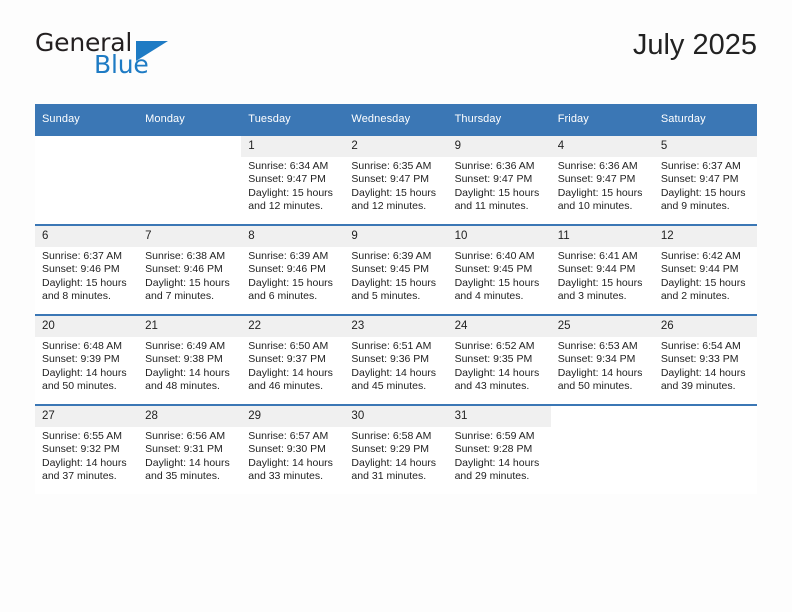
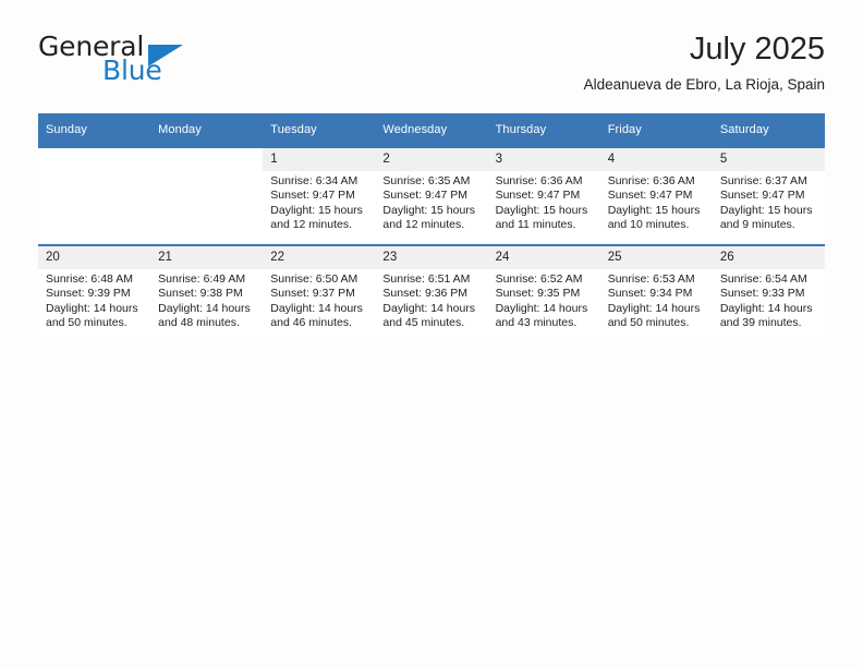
  General
  Blue
  July 2025
+ Aldeanueva de Ebro, La Rioja, Spain
  Sunday	Monday	Tuesday	Wednesday	Thursday	Friday	Saturday
- 		1Sunrise: 6:34 AMSunset: 9:47 PMDaylight: 15 hoursand 12 minutes.	2Sunrise: 6:35 AMSunset: 9:47 PMDaylight: 15 hoursand 12 minutes.	9Sunrise: 6:36 AMSunset: 9:47 PMDaylight: 15 hoursand 11 minutes.	4Sunrise: 6:36 AMSunset: 9:47 PMDaylight: 15 hoursand 10 minutes.	5Sunrise: 6:37 AMSunset: 9:47 PMDaylight: 15 hoursand 9 minutes.
+ 		1Sunrise: 6:34 AMSunset: 9:47 PMDaylight: 15 hoursand 12 minutes.	2Sunrise: 6:35 AMSunset: 9:47 PMDaylight: 15 hoursand 12 minutes.	3Sunrise: 6:36 AMSunset: 9:47 PMDaylight: 15 hoursand 11 minutes.	4Sunrise: 6:36 AMSunset: 9:47 PMDaylight: 15 hoursand 10 minutes.	5Sunrise: 6:37 AMSunset: 9:47 PMDaylight: 15 hoursand 9 minutes.
- 6Sunrise: 6:37 AMSunset: 9:46 PMDaylight: 15 hoursand 8 minutes.	7Sunrise: 6:38 AMSunset: 9:46 PMDaylight: 15 hoursand 7 minutes.	8Sunrise: 6:39 AMSunset: 9:46 PMDaylight: 15 hoursand 6 minutes.	9Sunrise: 6:39 AMSunset: 9:45 PMDaylight: 15 hoursand 5 minutes.	10Sunrise: 6:40 AMSunset: 9:45 PMDaylight: 15 hoursand 4 minutes.	11Sunrise: 6:41 AMSunset: 9:44 PMDaylight: 15 hoursand 3 minutes.	12Sunrise: 6:42 AMSunset: 9:44 PMDaylight: 15 hoursand 2 minutes.
  20Sunrise: 6:48 AMSunset: 9:39 PMDaylight: 14 hoursand 50 minutes.	21Sunrise: 6:49 AMSunset: 9:38 PMDaylight: 14 hoursand 48 minutes.	22Sunrise: 6:50 AMSunset: 9:37 PMDaylight: 14 hoursand 46 minutes.	23Sunrise: 6:51 AMSunset: 9:36 PMDaylight: 14 hoursand 45 minutes.	24Sunrise: 6:52 AMSunset: 9:35 PMDaylight: 14 hoursand 43 minutes.	25Sunrise: 6:53 AMSunset: 9:34 PMDaylight: 14 hoursand 50 minutes.	26Sunrise: 6:54 AMSunset: 9:33 PMDaylight: 14 hoursand 39 minutes.
- 27Sunrise: 6:55 AMSunset: 9:32 PMDaylight: 14 hoursand 37 minutes.	28Sunrise: 6:56 AMSunset: 9:31 PMDaylight: 14 hoursand 35 minutes.	29Sunrise: 6:57 AMSunset: 9:30 PMDaylight: 14 hoursand 33 minutes.	30Sunrise: 6:58 AMSunset: 9:29 PMDaylight: 14 hoursand 31 minutes.	31Sunrise: 6:59 AMSunset: 9:28 PMDaylight: 14 hoursand 29 minutes.
